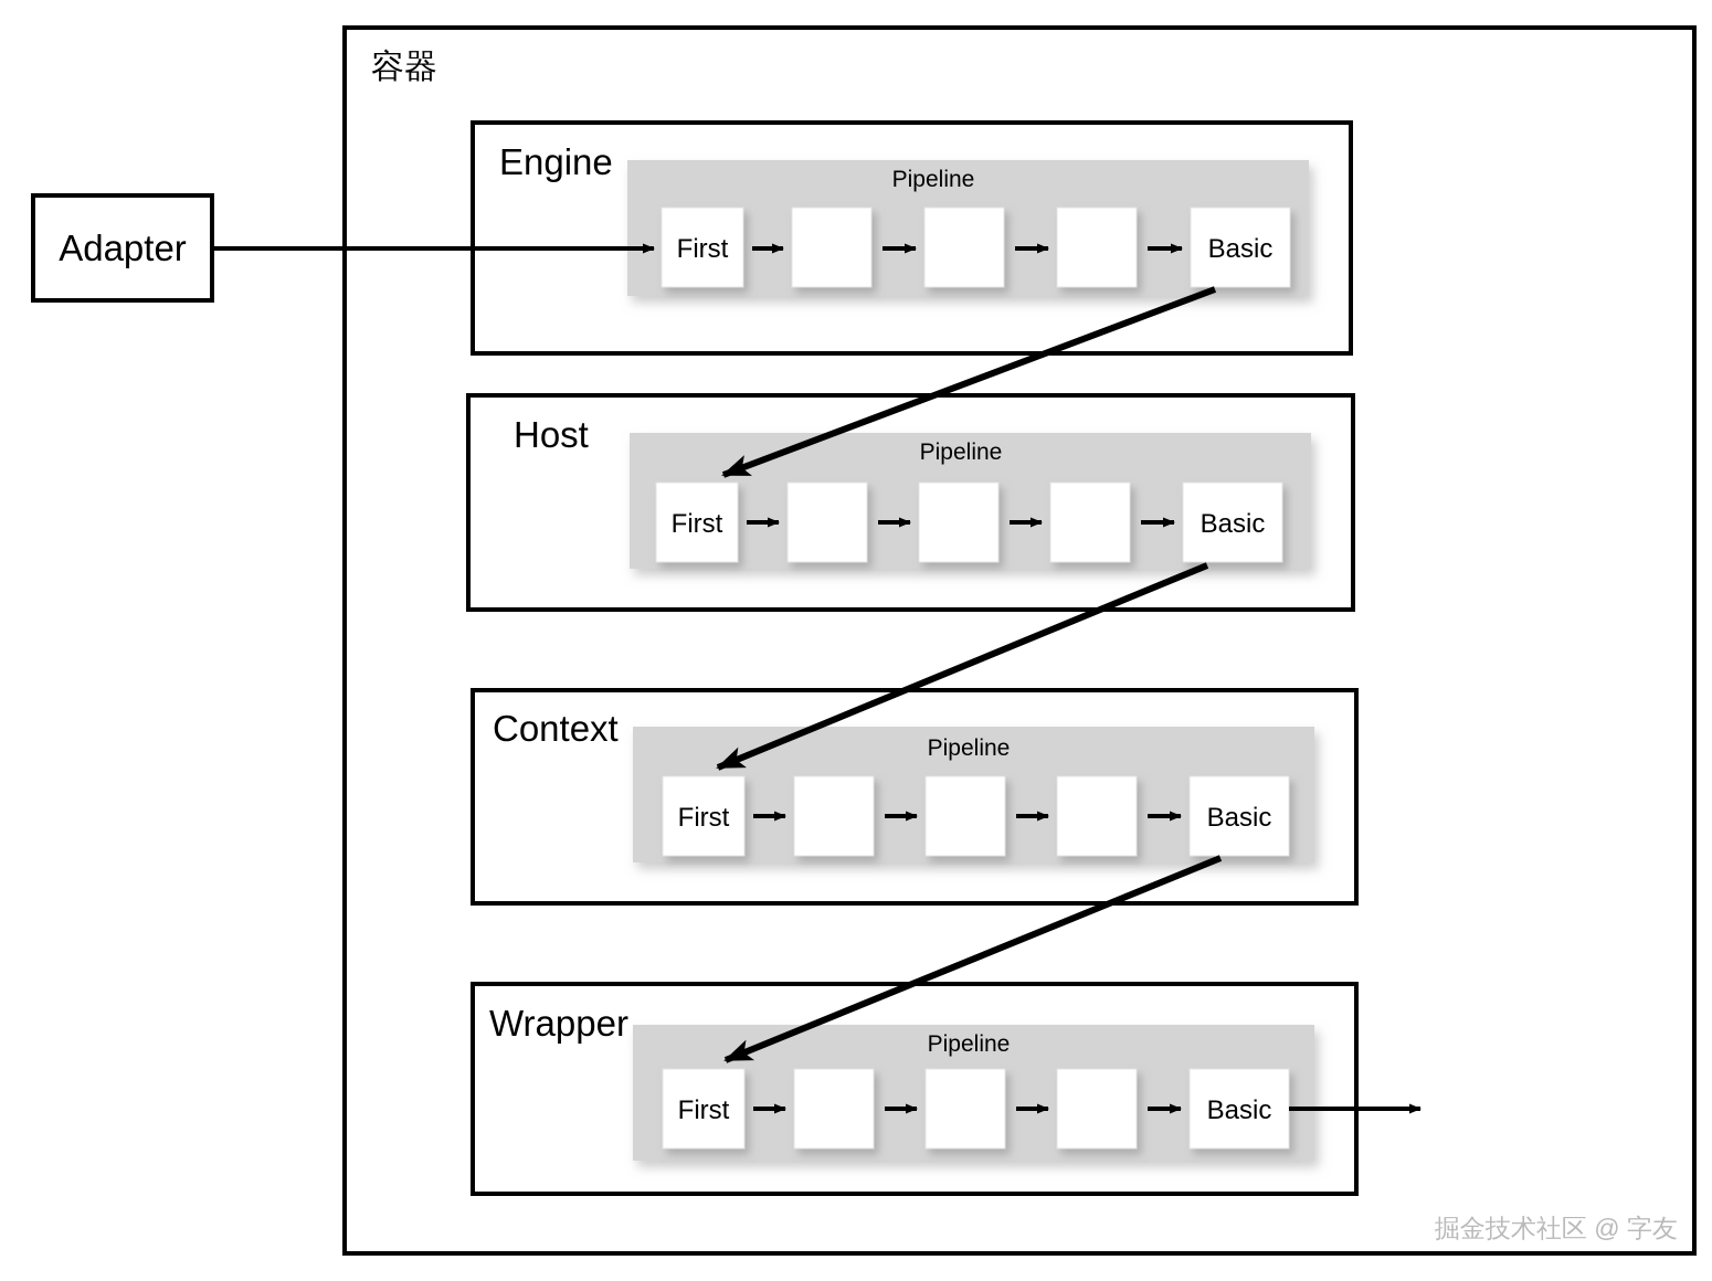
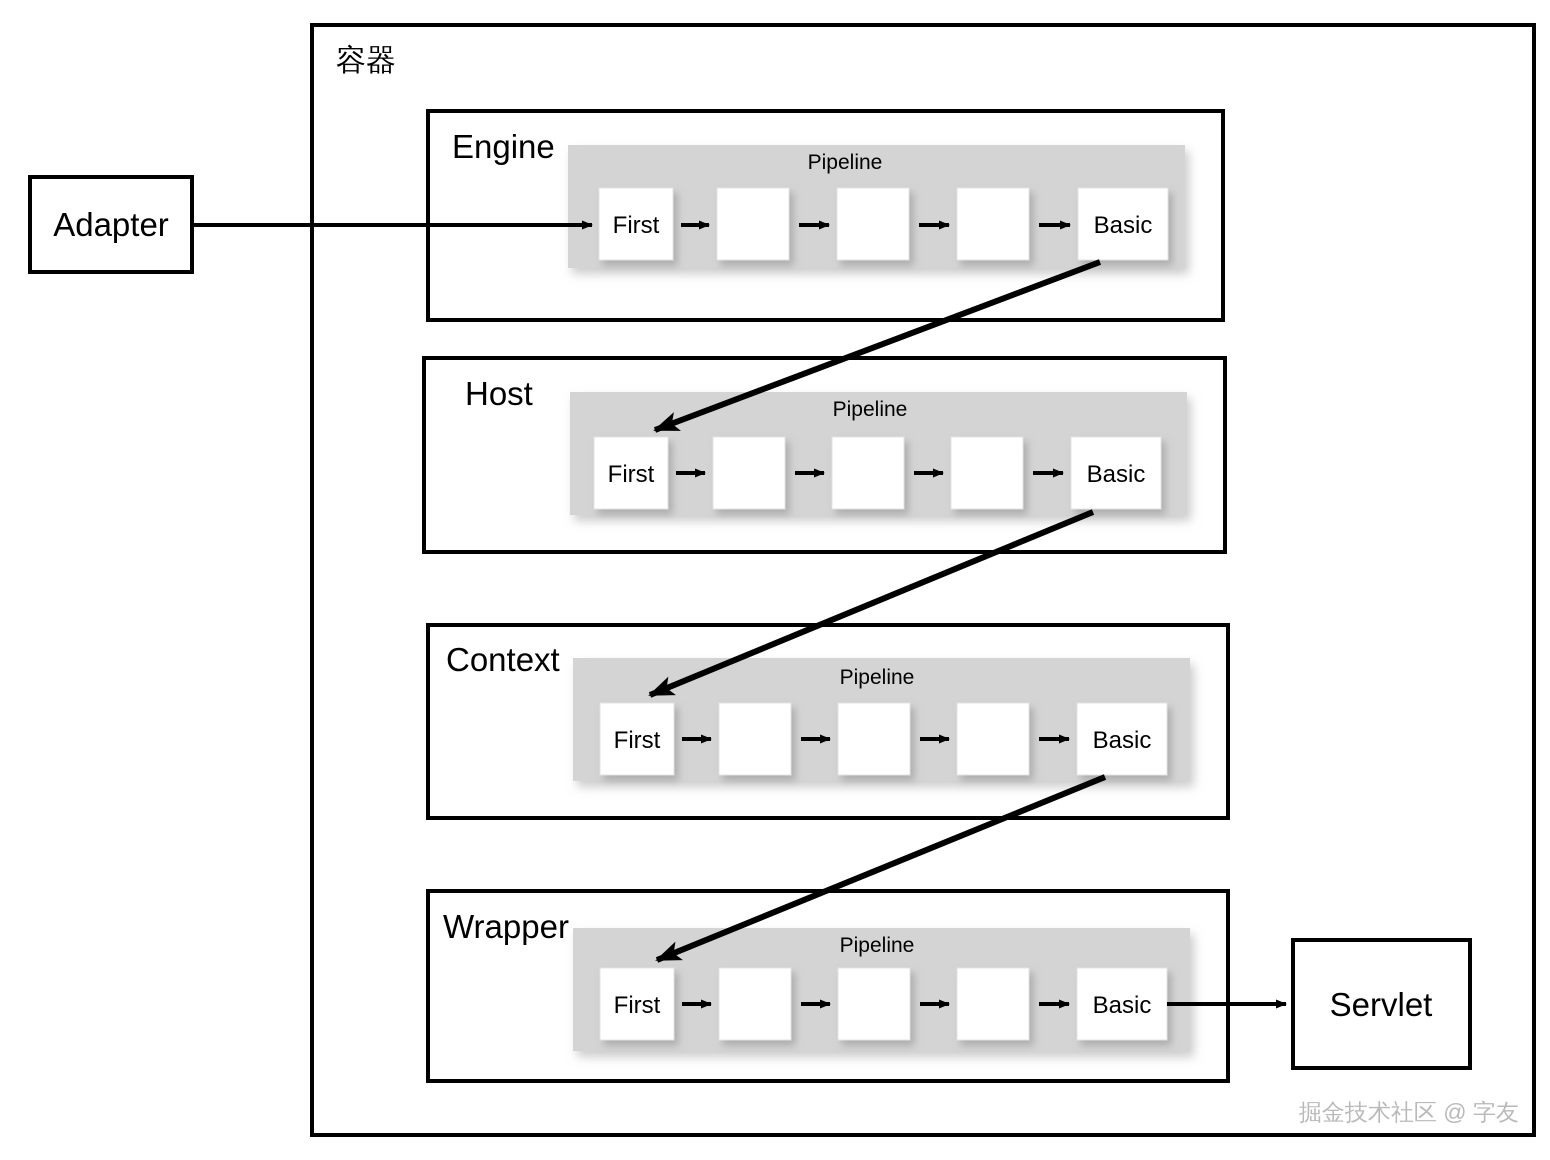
  Adapter
  容器
  Engine
  Pipeline
  First
  Basic
  Host
  Pipeline
  First
  Basic
  Context
  Pipeline
  First
  Basic
  Wrapper
  Pipeline
  First
  Basic
+ Servlet
  掘金技术社区 @ 字友
